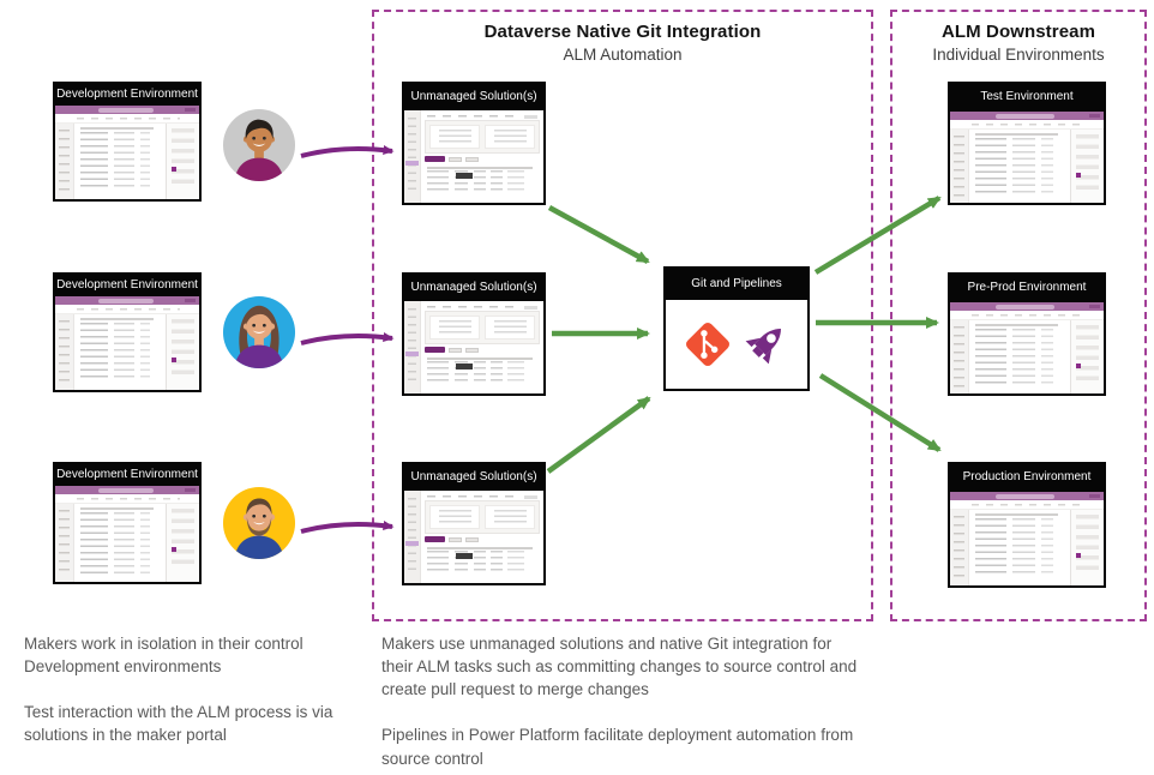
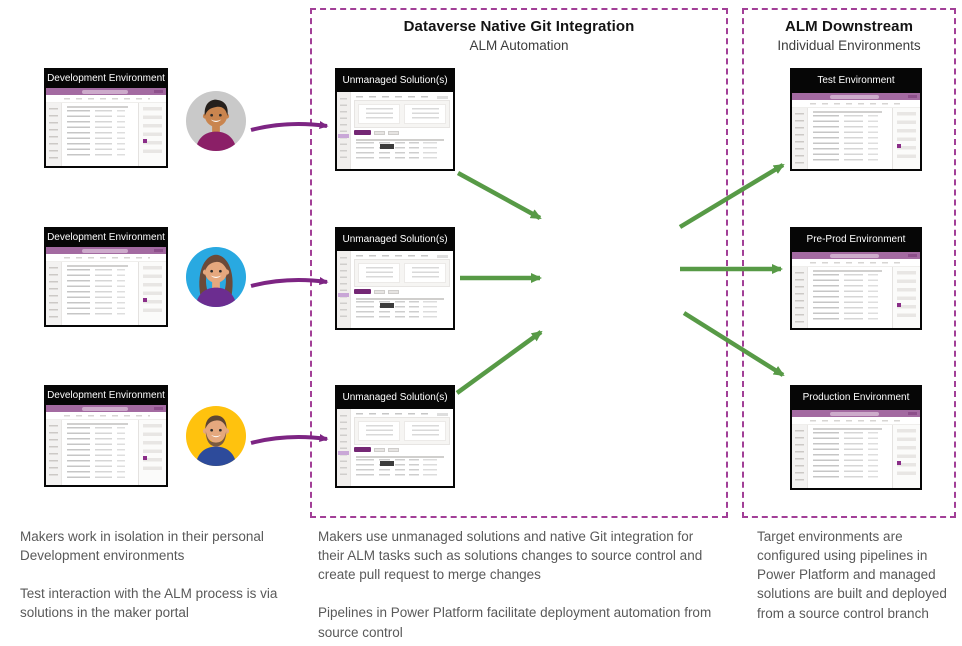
  Dataverse Native Git Integration
  ALM Automation
  ALM Downstream
  Individual Environments
  Development Environment
  Development Environment
  Development Environment
  Unmanaged Solution(s)
  Unmanaged Solution(s)
  Unmanaged Solution(s)
- Git and Pipelines
  Test Environment
  Pre-Prod Environment
  Production Environment
- Makers work in isolation in their control Development environments
+ Makers work in isolation in their personal Development environments
  Test interaction with the ALM process is via solutions in the maker portal
- Makers use unmanaged solutions and native Git integration for their ALM tasks such as committing changes to source control and create pull request to merge changes
+ Makers use unmanaged solutions and native Git integration for their ALM tasks such as solutions changes to source control and create pull request to merge changes
  Pipelines in Power Platform facilitate deployment automation from source control
+ Target environments are configured using pipelines in Power Platform and managed solutions are built and deployed from a source control branch
